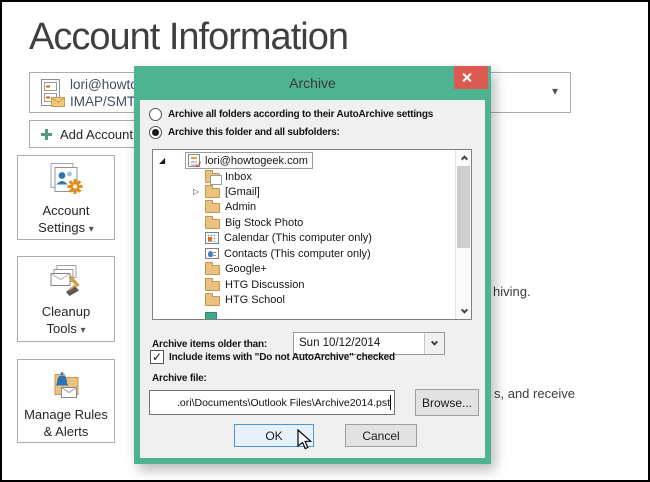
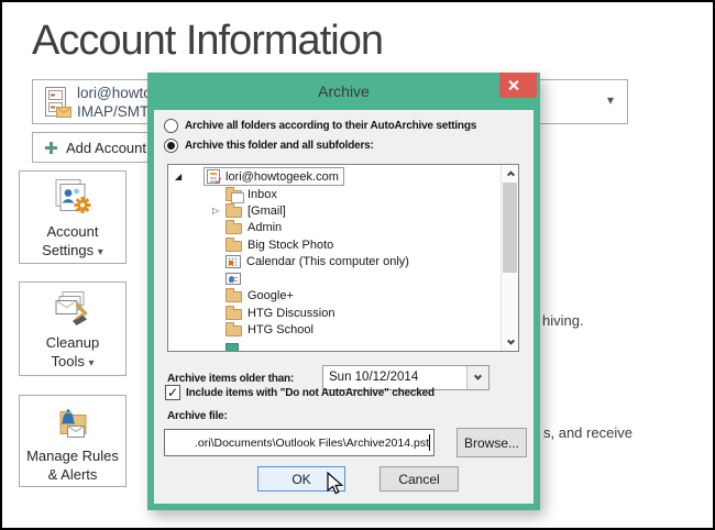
  Account Information
  lori@howt
  IMAP/SMT
  ▾
  Add Account
  Account
  Settings ▾
  Cleanup
  Tools ▾
  Manage Rules
  & Alerts
  hiving.
  s, and receive
  Archive
  Archive all folders according to their AutoArchive settings
  Archive this folder and all subfolders:
  ◢
  lori@howtogeek.com
  Inbox
  ▷
  [Gmail]
  Admin
  Big Stock Photo
  Calendar (This computer only)
- Contacts (This computer only)
  Google+
  HTG Discussion
  HTG School
  Archive items older than:
  Sun 10/12/2014
  ✓
  Include items with "Do not AutoArchive" checked
  Archive file:
  .ori\Documents\Outlook Files\Archive2014.pst
  Browse...
  OK
  Cancel
